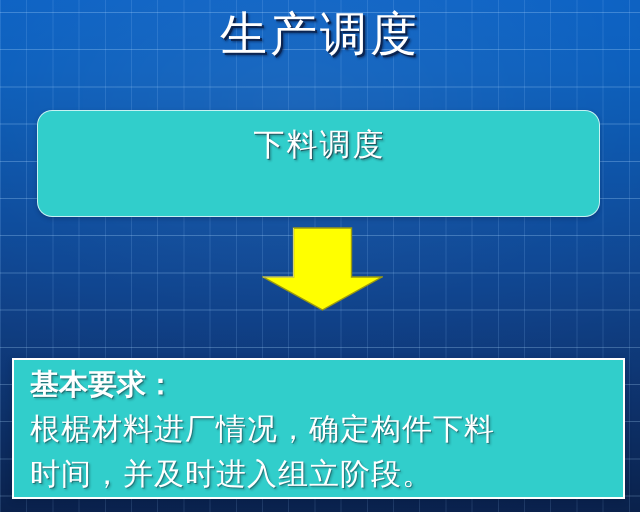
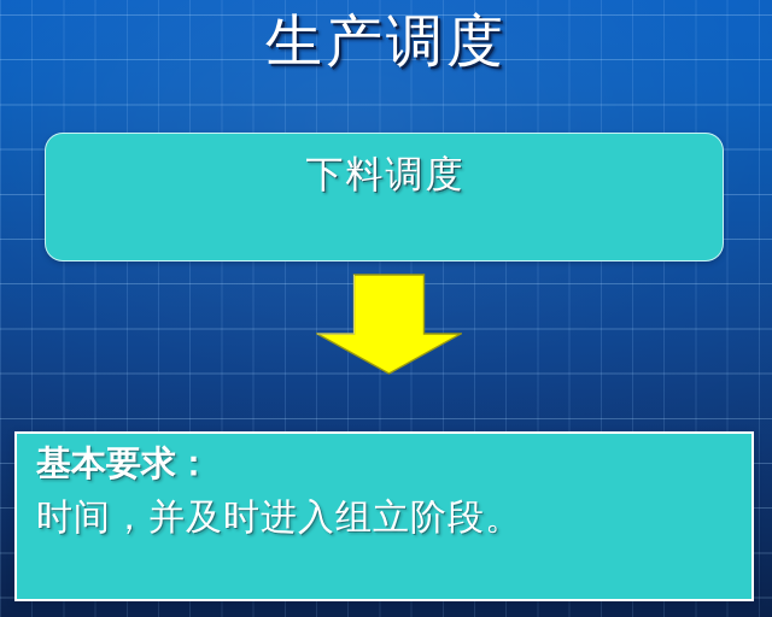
  生产调度
  下料调度
  基本要求：
- 根椐材料进厂情况，确定构件下料
  时间，并及时进入组立阶段。
